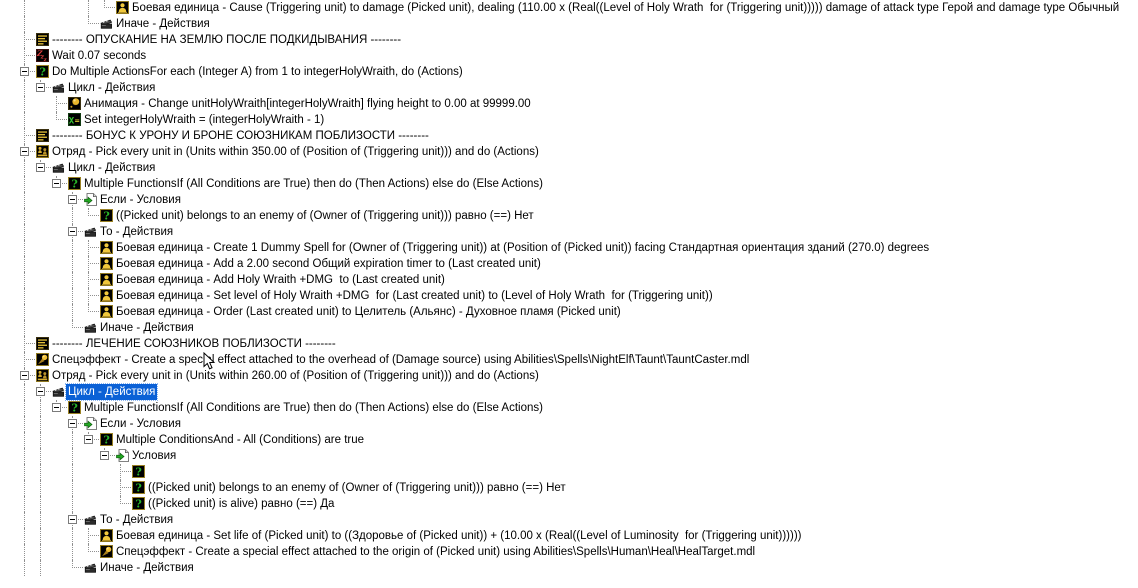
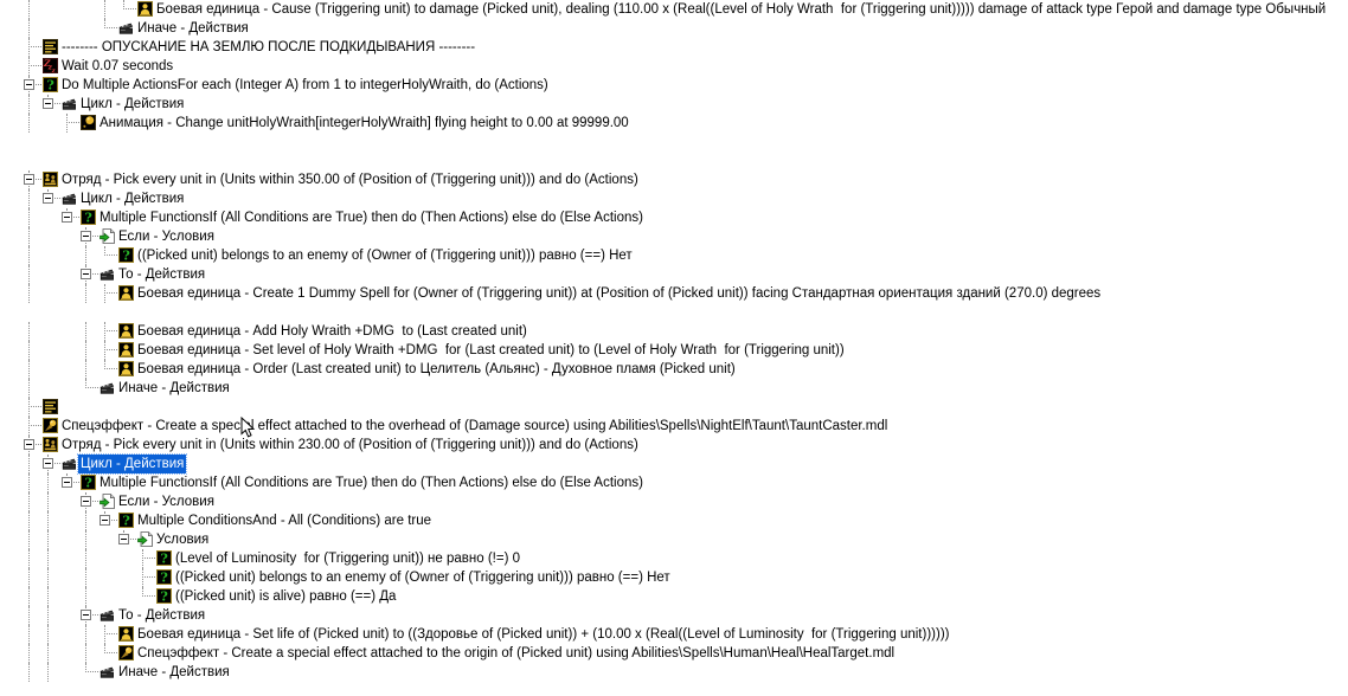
  Боевая единица - Cause (Triggering unit) to damage (Picked unit), dealing (110.00 x (Real((Level of Holy Wrath for (Triggering unit))))) damage of attack type Герой and damage type Обычный
  Иначе - Действия
  -------- ОПУСКАНИЕ НА ЗЕМЛЮ ПОСЛЕ ПОДКИДЫВАНИЯ --------
  Z
  Wait 0.07 seconds
  ?
  Do Multiple ActionsFor each (Integer A) from 1 to integerHolyWraith, do (Actions)
  Цикл - Действия
  Анимация - Change unitHolyWraith[integerHolyWraith] flying height to 0.00 at 99999.00
- X
- =
- Set integerHolyWraith = (integerHolyWraith - 1)
- -------- БОНУС К УРОНУ И БРОНЕ СОЮЗНИКАМ ПОБЛИЗОСТИ --------
  Отряд - Pick every unit in (Units within 350.00 of (Position of (Triggering unit))) and do (Actions)
  Цикл - Действия
  ?
  Multiple FunctionsIf (All Conditions are True) then do (Then Actions) else do (Else Actions)
  Если - Условия
  ?
  ((Picked unit) belongs to an enemy of (Owner of (Triggering unit))) равно (==) Нет
  То - Действия
  Боевая единица - Create 1 Dummy Spell for (Owner of (Triggering unit)) at (Position of (Picked unit)) facing Стандартная ориентация зданий (270.0) degrees
- Боевая единица - Add a 2.00 second Общий expiration timer to (Last created unit)
  Боевая единица - Add Holy Wraith +DMG to (Last created unit)
  Боевая единица - Set level of Holy Wraith +DMG for (Last created unit) to (Level of Holy Wrath for (Triggering unit))
  Боевая единица - Order (Last created unit) to Целитель (Альянс) - Духовное пламя (Picked unit)
  Иначе - Действия
- -------- ЛЕЧЕНИЕ СОЮЗНИКОВ ПОБЛИЗОСТИ --------
  Спецэффект - Create a specl effect attached to the overhead of (Damage source) using Abilities\Spells\NightElf\Taunt\TauntCaster.mdl
- Отряд - Pick every unit in (Units within 260.00 of (Position of (Triggering unit))) and do (Actions)
+ Отряд - Pick every unit in (Units within 230.00 of (Position of (Triggering unit))) and do (Actions)
  Цикл - Действия
  ?
  Multiple FunctionsIf (All Conditions are True) then do (Then Actions) else do (Else Actions)
  Если - Условия
  ?
  Multiple ConditionsAnd - All (Conditions) are true
  Условия
  ?
+ (Level of Luminosity for (Triggering unit)) не равно (!=) 0
  ?
  ((Picked unit) belongs to an enemy of (Owner of (Triggering unit))) равно (==) Нет
  ?
  ((Picked unit) is alive) равно (==) Да
  То - Действия
  Боевая единица - Set life of (Picked unit) to ((Здоровье of (Picked unit)) + (10.00 x (Real((Level of Luminosity for (Triggering unit))))))
  Спецэффект - Create a special effect attached to the origin of (Picked unit) using Abilities\Spells\Human\Heal\HealTarget.mdl
  Иначе - Действия
